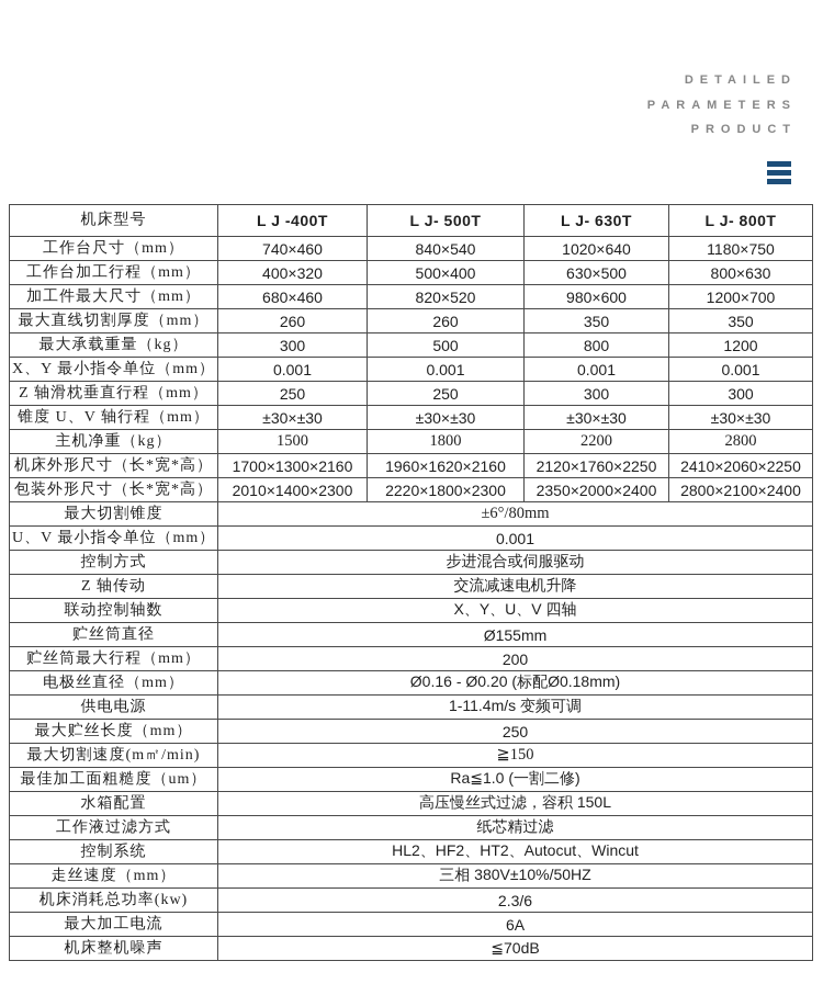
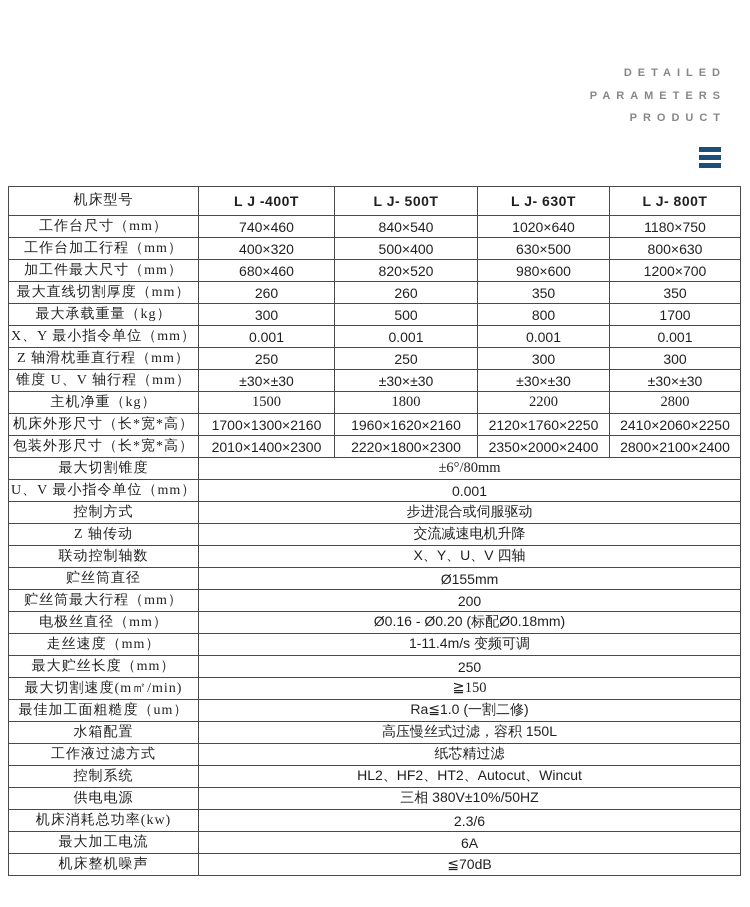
  DETAILED
  PARAMETERS
  PRODUCT
  机床型号	L J -400T	L J- 500T	L J- 630T	L J- 800T
  工作台尺寸（mm）	740×460	840×540	1020×640	1180×750
  工作台加工行程（mm）	400×320	500×400	630×500	800×630
  加工件最大尺寸（mm）	680×460	820×520	980×600	1200×700
  最大直线切割厚度（mm）	260	260	350	350
- 最大承载重量（kg）	300	500	800	1200
+ 最大承载重量（kg）	300	500	800	1700
  X、Y 最小指令单位（mm）	0.001	0.001	0.001	0.001
  Z 轴滑枕垂直行程（mm）	250	250	300	300
  锥度 U、V 轴行程（mm）	±30×±30	±30×±30	±30×±30	±30×±30
  主机净重（kg）	1500	1800	2200	2800
  机床外形尺寸（长*宽*高）	1700×1300×2160	1960×1620×2160	2120×1760×2250	2410×2060×2250
  包装外形尺寸（长*宽*高）	2010×1400×2300	2220×1800×2300	2350×2000×2400	2800×2100×2400
  最大切割锥度	±6°/80mm
  U、V 最小指令单位（mm）	0.001
  控制方式	步进混合或伺服驱动
  Z 轴传动	交流减速电机升降
  联动控制轴数	X、Y、U、V 四轴
  贮丝筒直径	Ø155mm
  贮丝筒最大行程（mm）	200
  电极丝直径（mm）	Ø0.16 - Ø0.20 (标配Ø0.18mm)
- 供电电源	1-11.4m/s 变频可调
+ 走丝速度（mm）	1-11.4m/s 变频可调
  最大贮丝长度（mm）	250
  最大切割速度(m㎡/min)	≧150
  最佳加工面粗糙度（um）	Ra≦1.0 (一割二修)
  水箱配置	高压慢丝式过滤，容积 150L
  工作液过滤方式	纸芯精过滤
  控制系统	HL2、HF2、HT2、Autocut、Wincut
- 走丝速度（mm）	三相 380V±10%/50HZ
+ 供电电源	三相 380V±10%/50HZ
  机床消耗总功率(kw)	2.3/6
  最大加工电流	6A
  机床整机噪声	≦70dB
